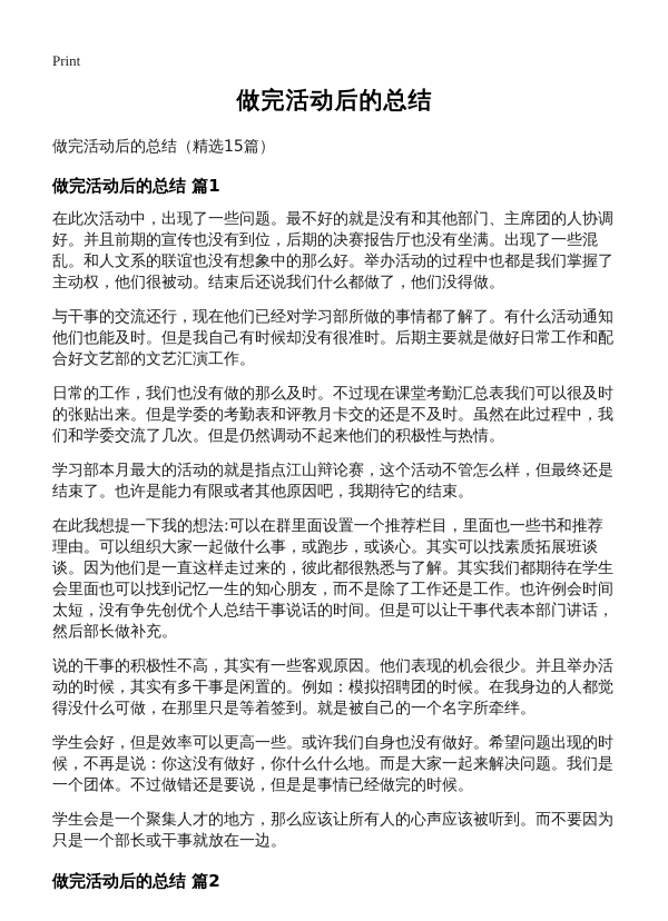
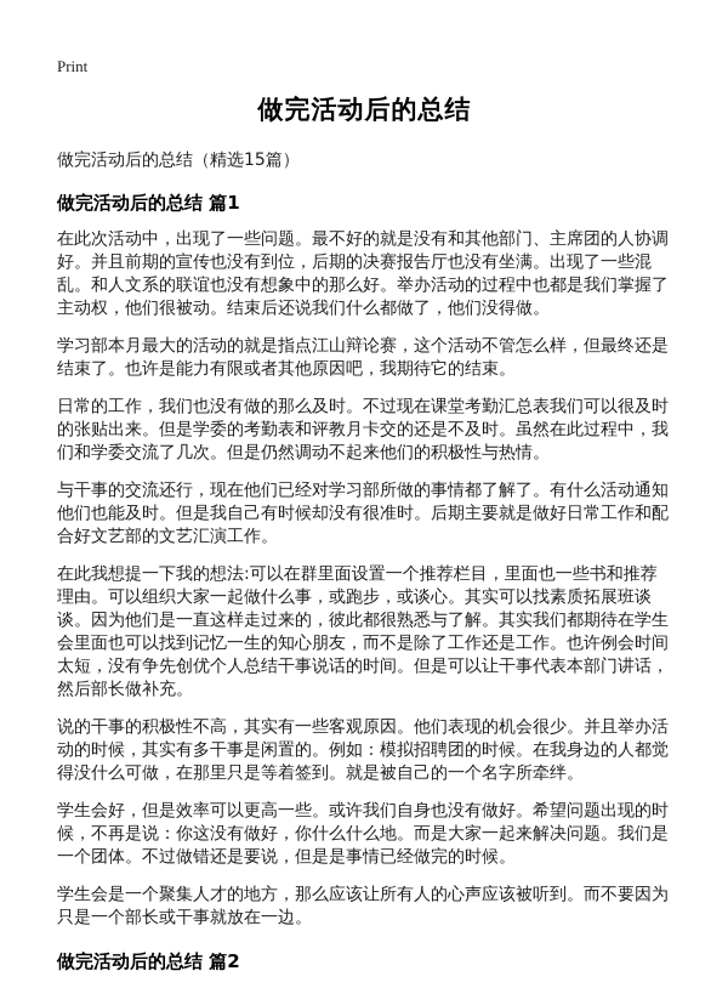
  Print
  做完活动后的总结
  做完活动后的总结（精选15篇）
  做完活动后的总结 篇1
  在此次活动中，出现了一些问题。最不好的就是没有和其他部门、主席团的人协调好。并且前期的宣传也没有到位，后期的决赛报告厅也没有坐满。出现了一些混乱。和人文系的联谊也没有想象中的那么好。举办活动的过程中也都是我们掌握了主动权，他们很被动。结束后还说我们什么都做了，他们没得做。
- 与干事的交流还行，现在他们已经对学习部所做的事情都了解了。有什么活动通知他们也能及时。但是我自己有时候却没有很准时。后期主要就是做好日常工作和配合好文艺部的文艺汇演工作。
+ 学习部本月最大的活动的就是指点江山辩论赛，这个活动不管怎么样，但最终还是结束了。也许是能力有限或者其他原因吧，我期待它的结束。
  日常的工作，我们也没有做的那么及时。不过现在课堂考勤汇总表我们可以很及时的张贴出来。但是学委的考勤表和评教月卡交的还是不及时。虽然在此过程中，我们和学委交流了几次。但是仍然调动不起来他们的积极性与热情。
- 学习部本月最大的活动的就是指点江山辩论赛，这个活动不管怎么样，但最终还是结束了。也许是能力有限或者其他原因吧，我期待它的结束。
+ 与干事的交流还行，现在他们已经对学习部所做的事情都了解了。有什么活动通知他们也能及时。但是我自己有时候却没有很准时。后期主要就是做好日常工作和配合好文艺部的文艺汇演工作。
  在此我想提一下我的想法:可以在群里面设置一个推荐栏目，里面也一些书和推荐理由。可以组织大家一起做什么事，或跑步，或谈心。其实可以找素质拓展班谈谈。因为他们是一直这样走过来的，彼此都很熟悉与了解。其实我们都期待在学生会里面也可以找到记忆一生的知心朋友，而不是除了工作还是工作。也许例会时间太短，没有争先创优个人总结干事说话的时间。但是可以让干事代表本部门讲话，然后部长做补充。
  说的干事的积极性不高，其实有一些客观原因。他们表现的机会很少。并且举办活动的时候，其实有多干事是闲置的。例如：模拟招聘团的时候。在我身边的人都觉得没什么可做，在那里只是等着签到。就是被自己的一个名字所牵绊。
  学生会好，但是效率可以更高一些。或许我们自身也没有做好。希望问题出现的时候，不再是说：你这没有做好，你什么什么地。而是大家一起来解决问题。我们是一个团体。不过做错还是要说，但是是事情已经做完的时候。
  学生会是一个聚集人才的地方，那么应该让所有人的心声应该被听到。而不要因为只是一个部长或干事就放在一边。
  做完活动后的总结 篇2
